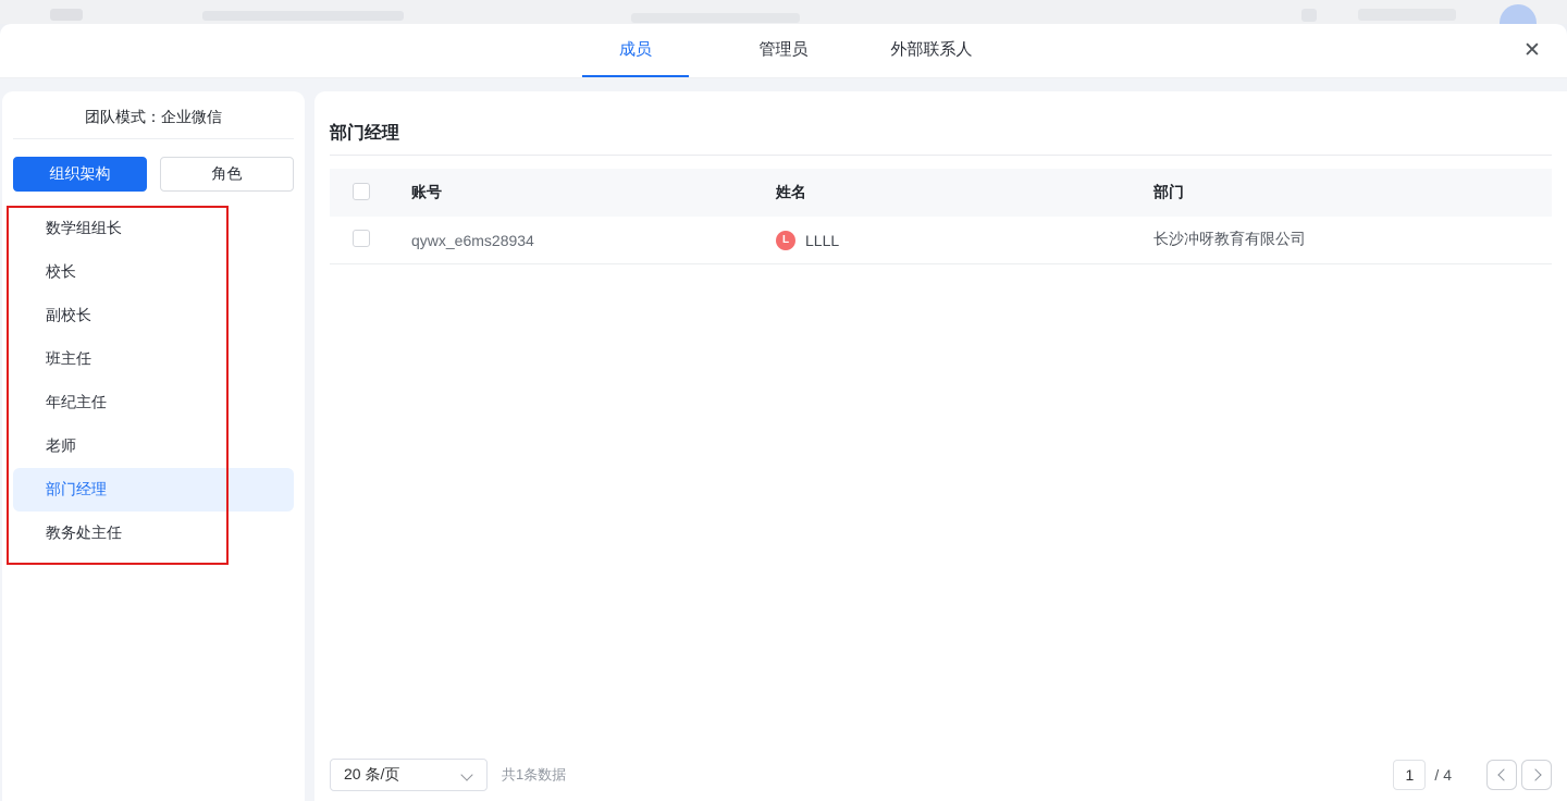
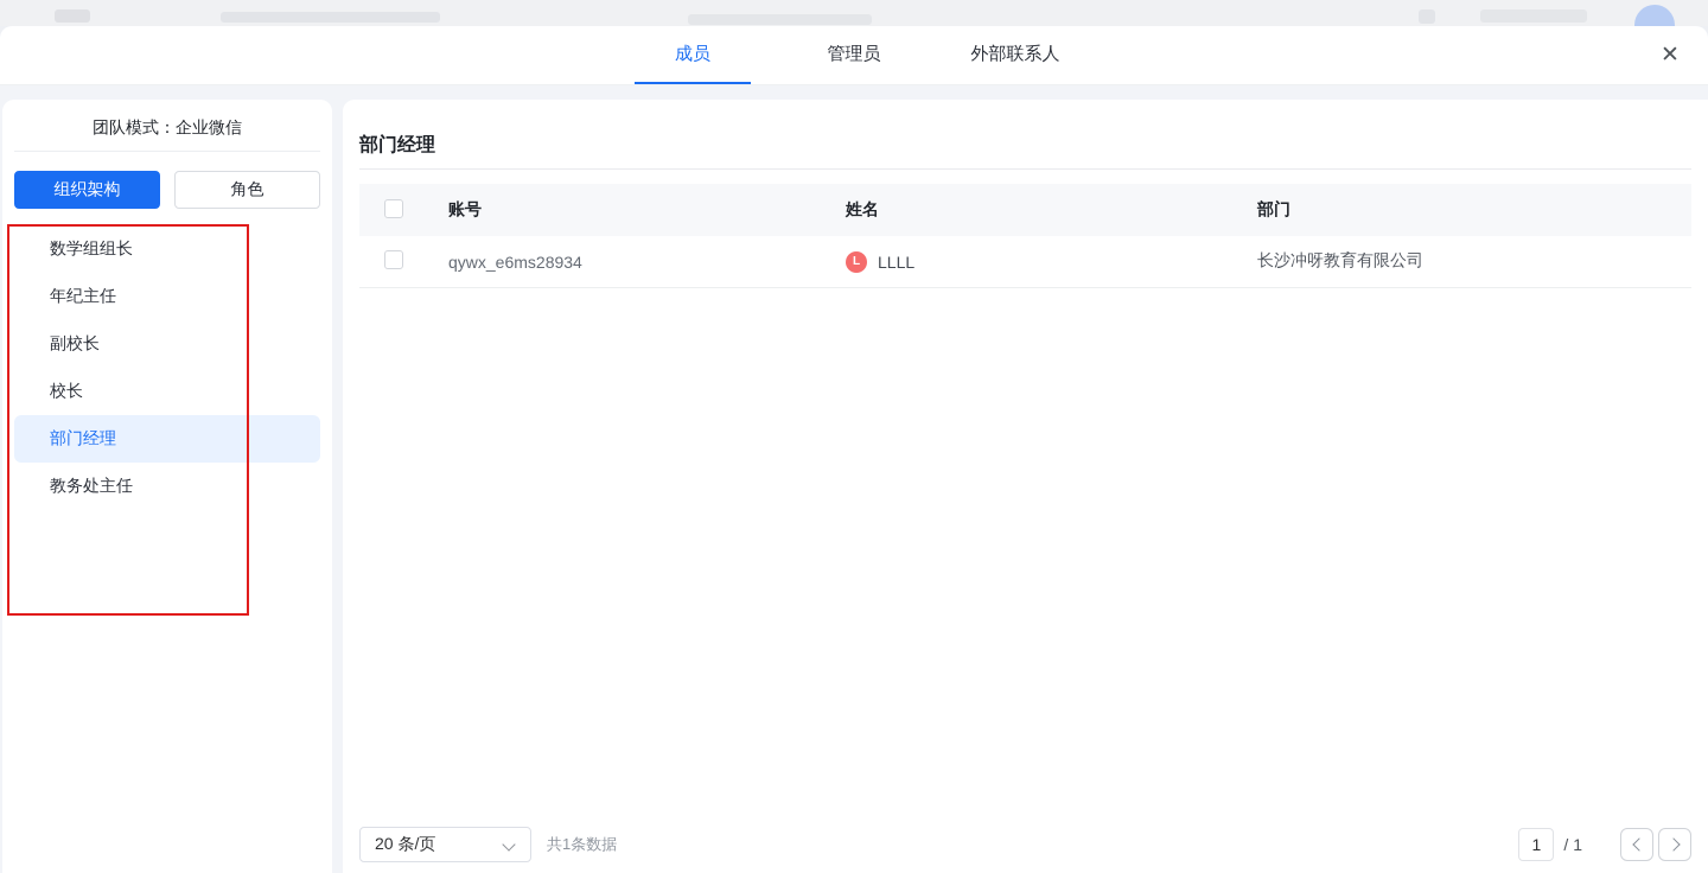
  成员
  管理员
  外部联系人
  ✕
  团队模式：企业微信
  组织架构
  角色
  数学组组长
- 校长
+ 年纪主任
  副校长
- 班主任
- 年纪主任
+ 校长
- 老师
  部门经理
  教务处主任
  部门经理
  账号
  姓名
  部门
  qywx_e6ms28934
  L
  LLLL
  长沙冲呀教育有限公司
  20 条/页
  共1条数据
  1
- / 4
+ / 1
